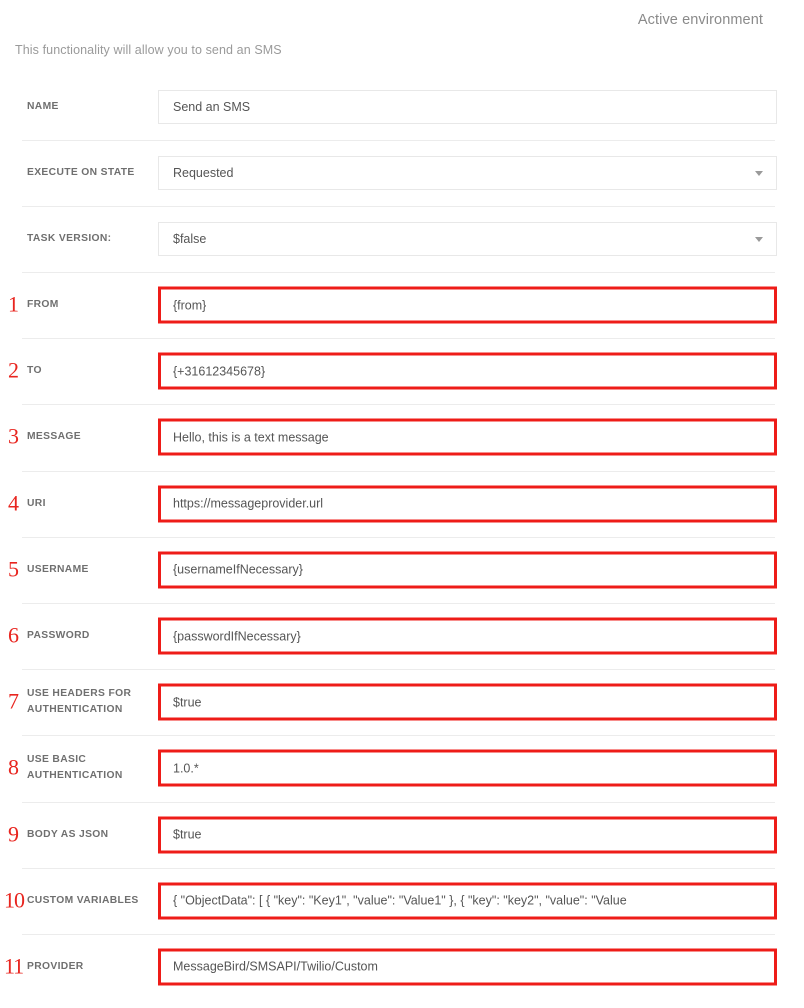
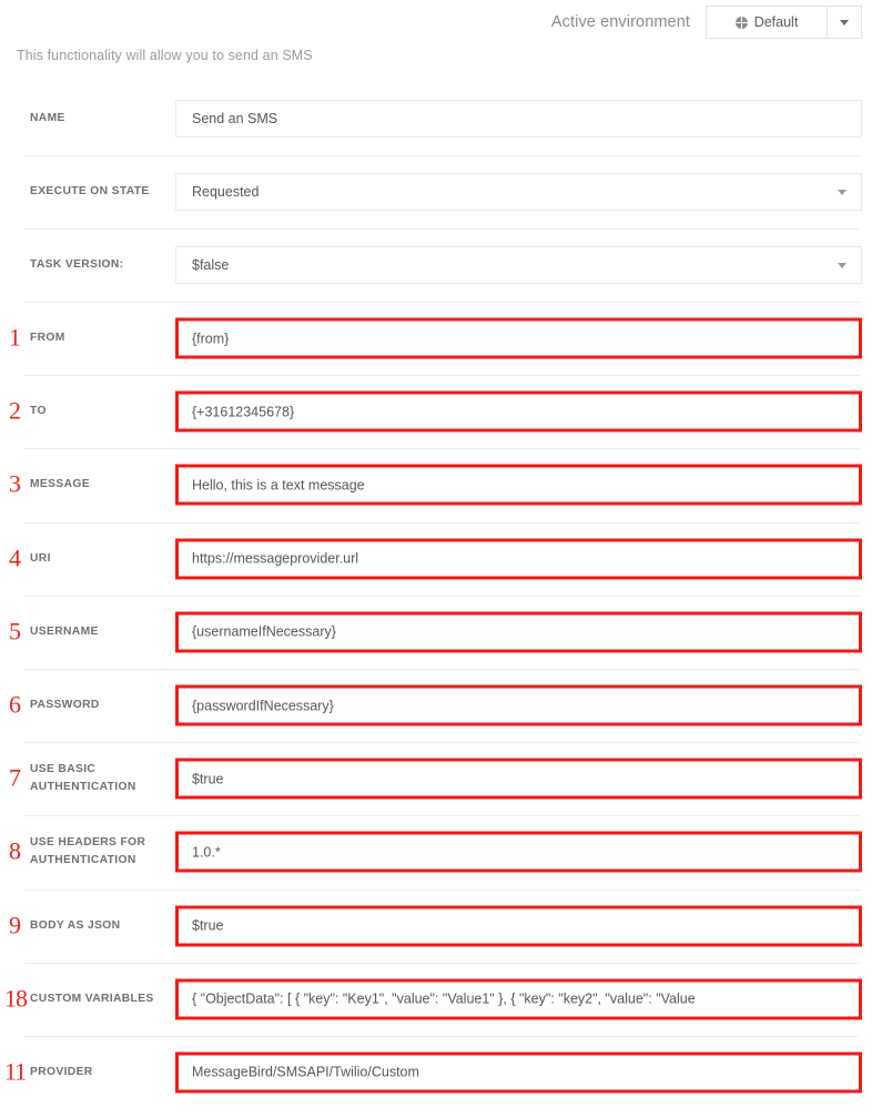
  Active environment
+ Default
  This functionality will allow you to send an SMS
  NAME
  Send an SMS
  EXECUTE ON STATE
  Requested
  TASK VERSION:
  $false
  1
  FROM
  {from}
  2
  TO
  {+31612345678}
  3
  MESSAGE
  Hello, this is a text message
  4
  URI
  https://messageprovider.url
  5
  USERNAME
  {usernameIfNecessary}
  6
  PASSWORD
  {passwordIfNecessary}
  7
- USE HEADERS FOR AUTHENTICATION
+ USE BASIC AUTHENTICATION
  $true
  8
- USE BASIC AUTHENTICATION
+ USE HEADERS FOR AUTHENTICATION
  1.0.*
  9
  BODY AS JSON
  $true
- 10
+ 18
  CUSTOM VARIABLES
  { "ObjectData": [ { "key": "Key1", "value": "Value1" }, { "key": "key2", "value": "Value
  11
  PROVIDER
  MessageBird/SMSAPI/Twilio/Custom
